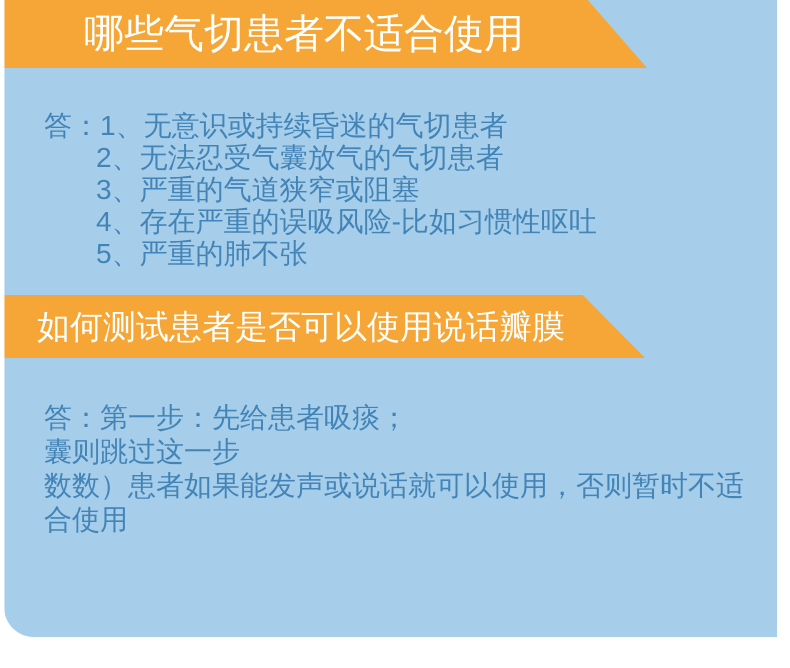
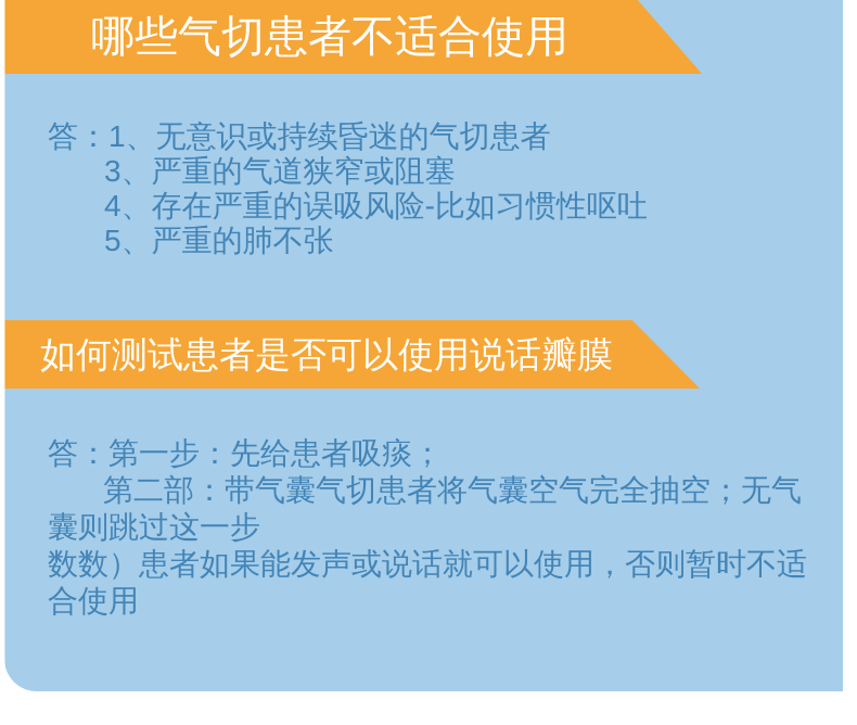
  哪些气切患者不适合使用
  答：1、无意识或持续昏迷的气切患者
- 2、无法忍受气囊放气的气切患者
  3、严重的气道狭窄或阻塞
  4、存在严重的误吸风险-比如习惯性呕吐
  5、严重的肺不张
  如何测试患者是否可以使用说话瓣膜
  答：第一步：先给患者吸痰；
+ 第二部：带气囊气切患者将气囊空气完全抽空；无气
  囊则跳过这一步
  数数）患者如果能发声或说话就可以使用，否则暂时不适
  合使用
